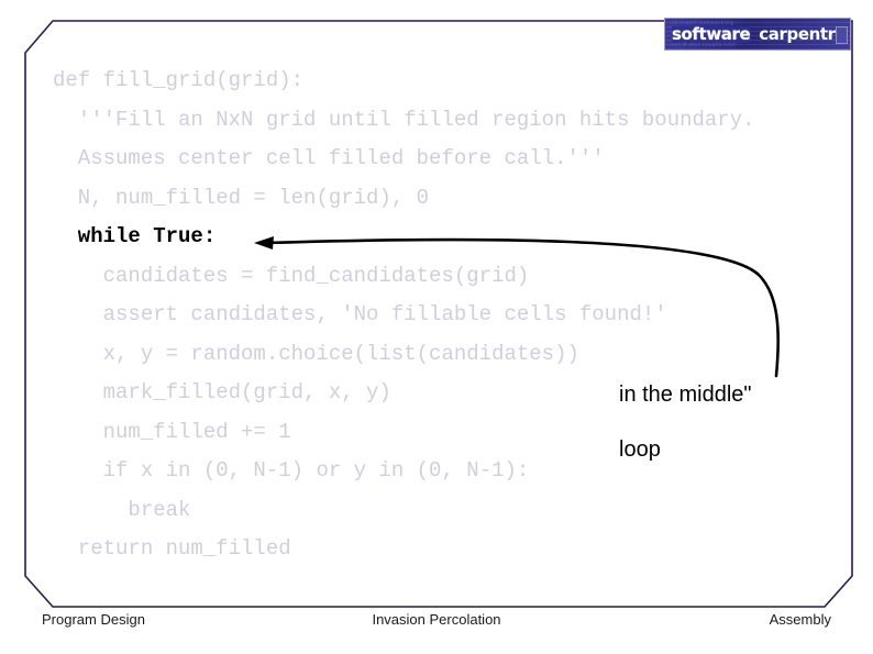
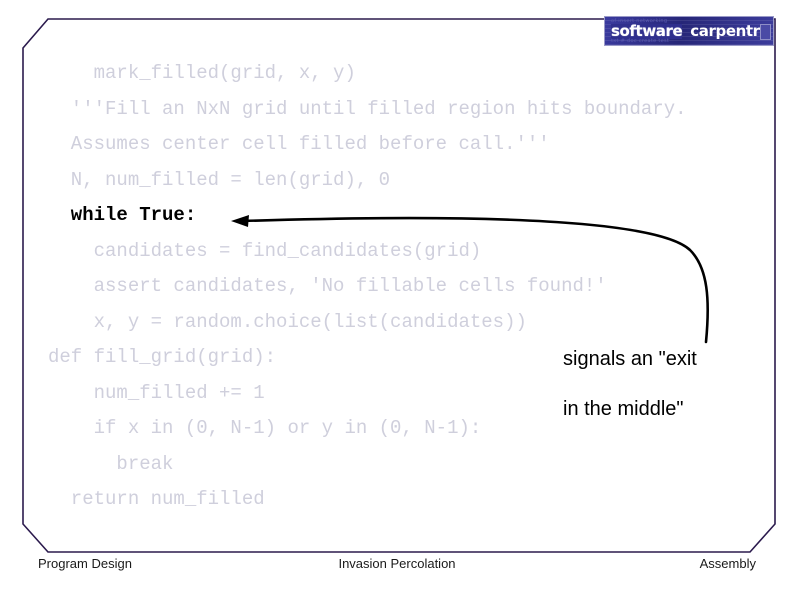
  software
  carpentr
- def fill_grid(grid):
+ mark_filled(grid, x, y)
  '''Fill an NxN grid until filled region hits boundary.
  Assumes center cell filled before call.'''
  N, num_filled = len(grid), 0
  while True:
  candidates = find_candidates(grid)
  assert candidates, 'No fillable cells found!'
  x, y = random.choice(list(candidates))
- mark_filled(grid, x, y)
+ def fill_grid(grid):
  num_filled += 1
  if x in (0, N-1) or y in (0, N-1):
  break
  return num_filled
+ signals an "exit
  in the middle"
- loop
  Program Design
  Invasion Percolation
  Assembly
